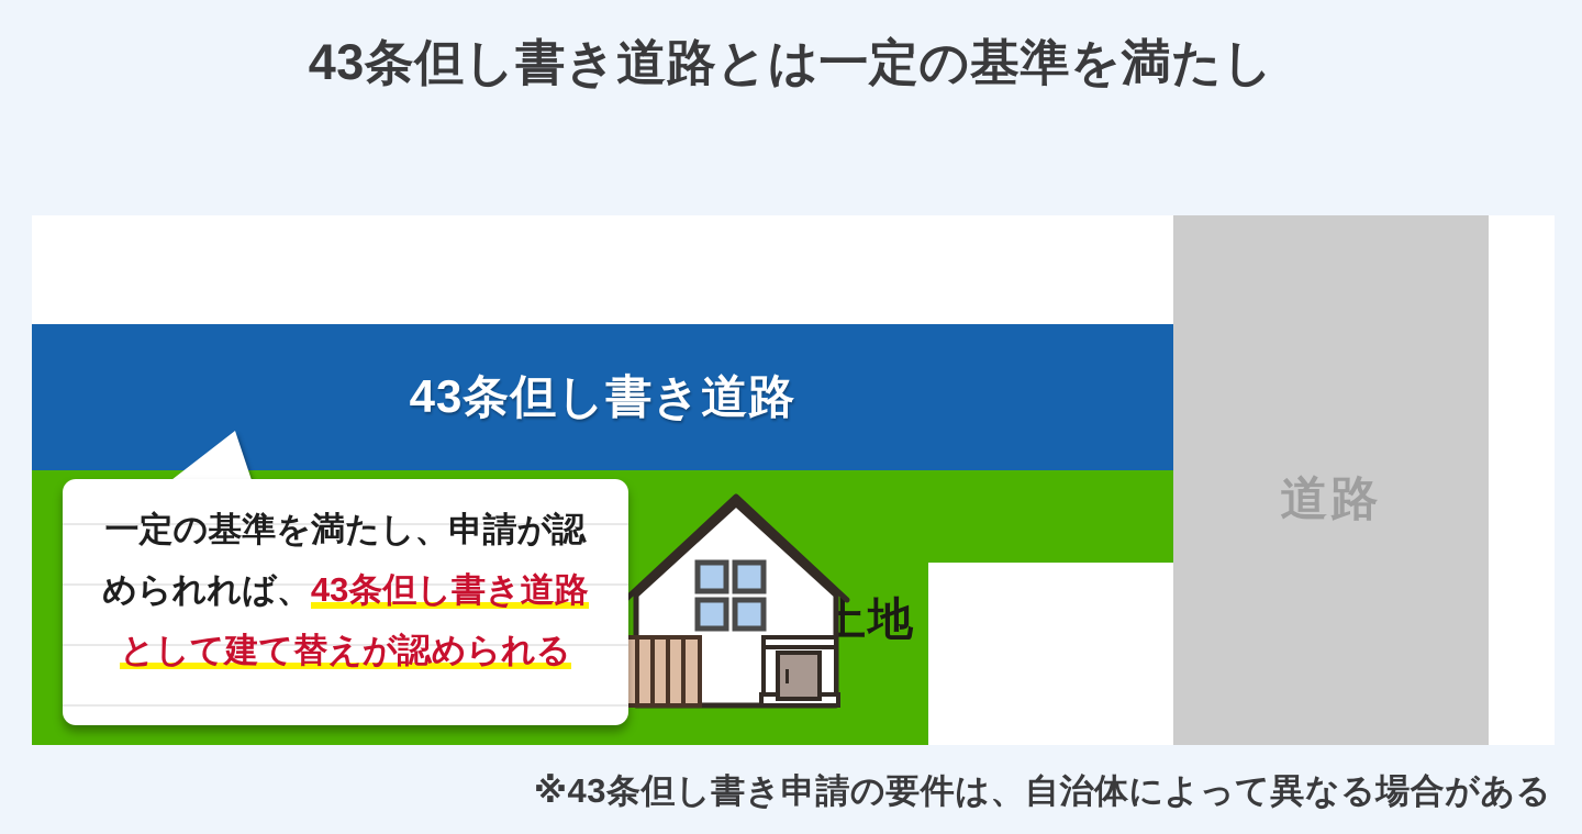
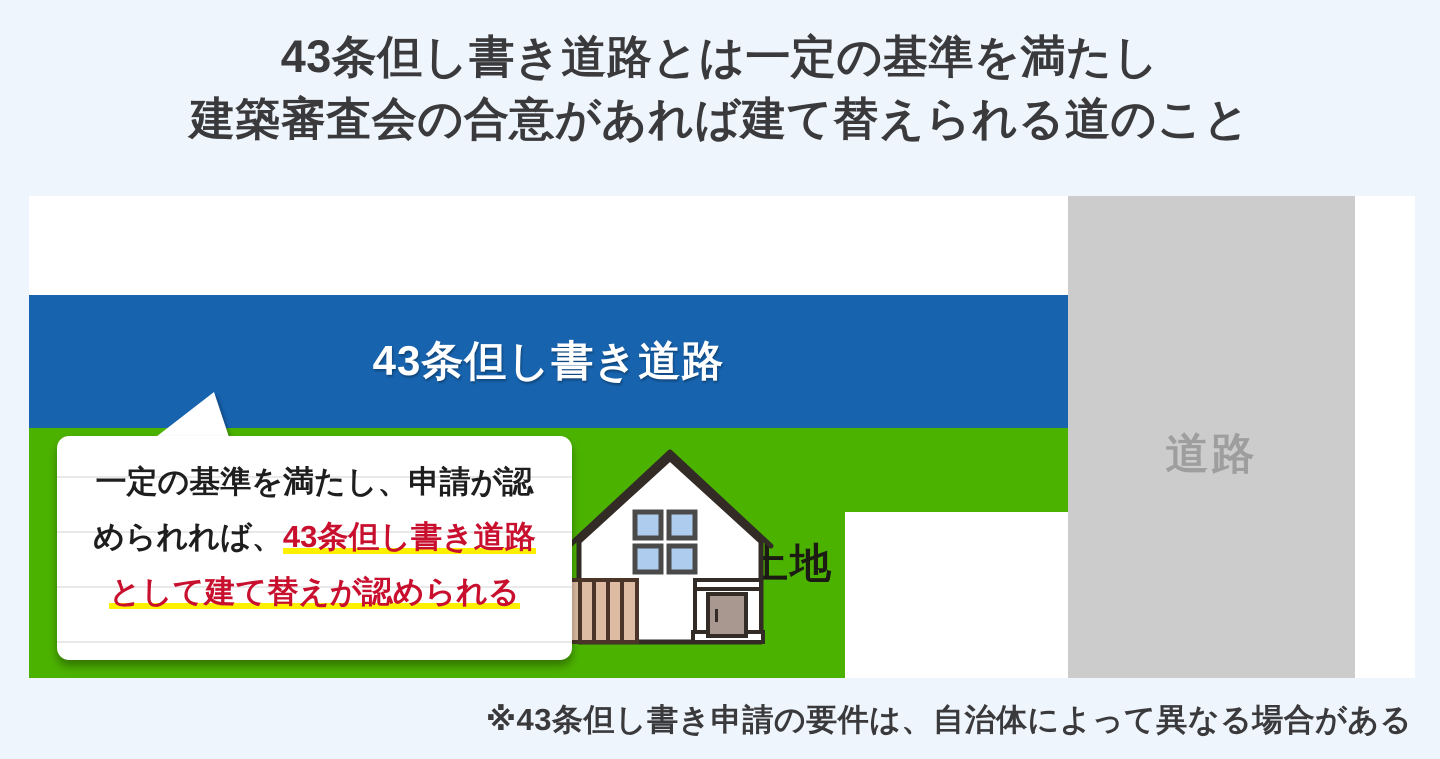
  43条但し書き道路とは一定の基準を満たし
+ 建築審査会の合意があれば建て替えられる道のこと
  道路
  土地
  43条但し書き道路
  一定の基準を満たし、申請が認められれば、43条但し書き道路として建て替えが認められる
  ※43条但し書き申請の要件は、自治体によって異なる場合がある
